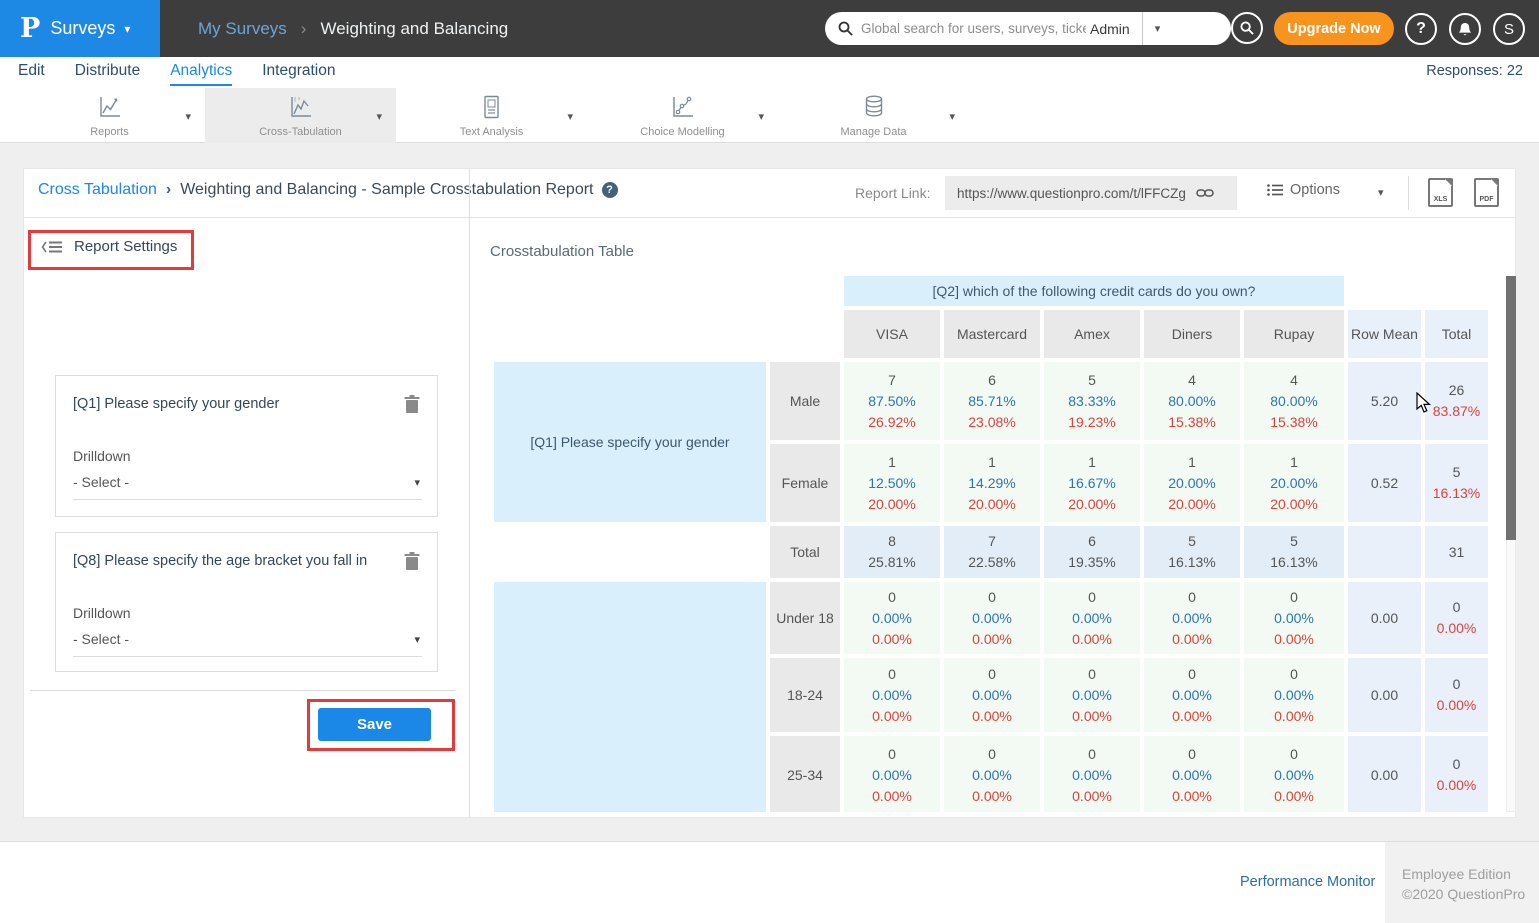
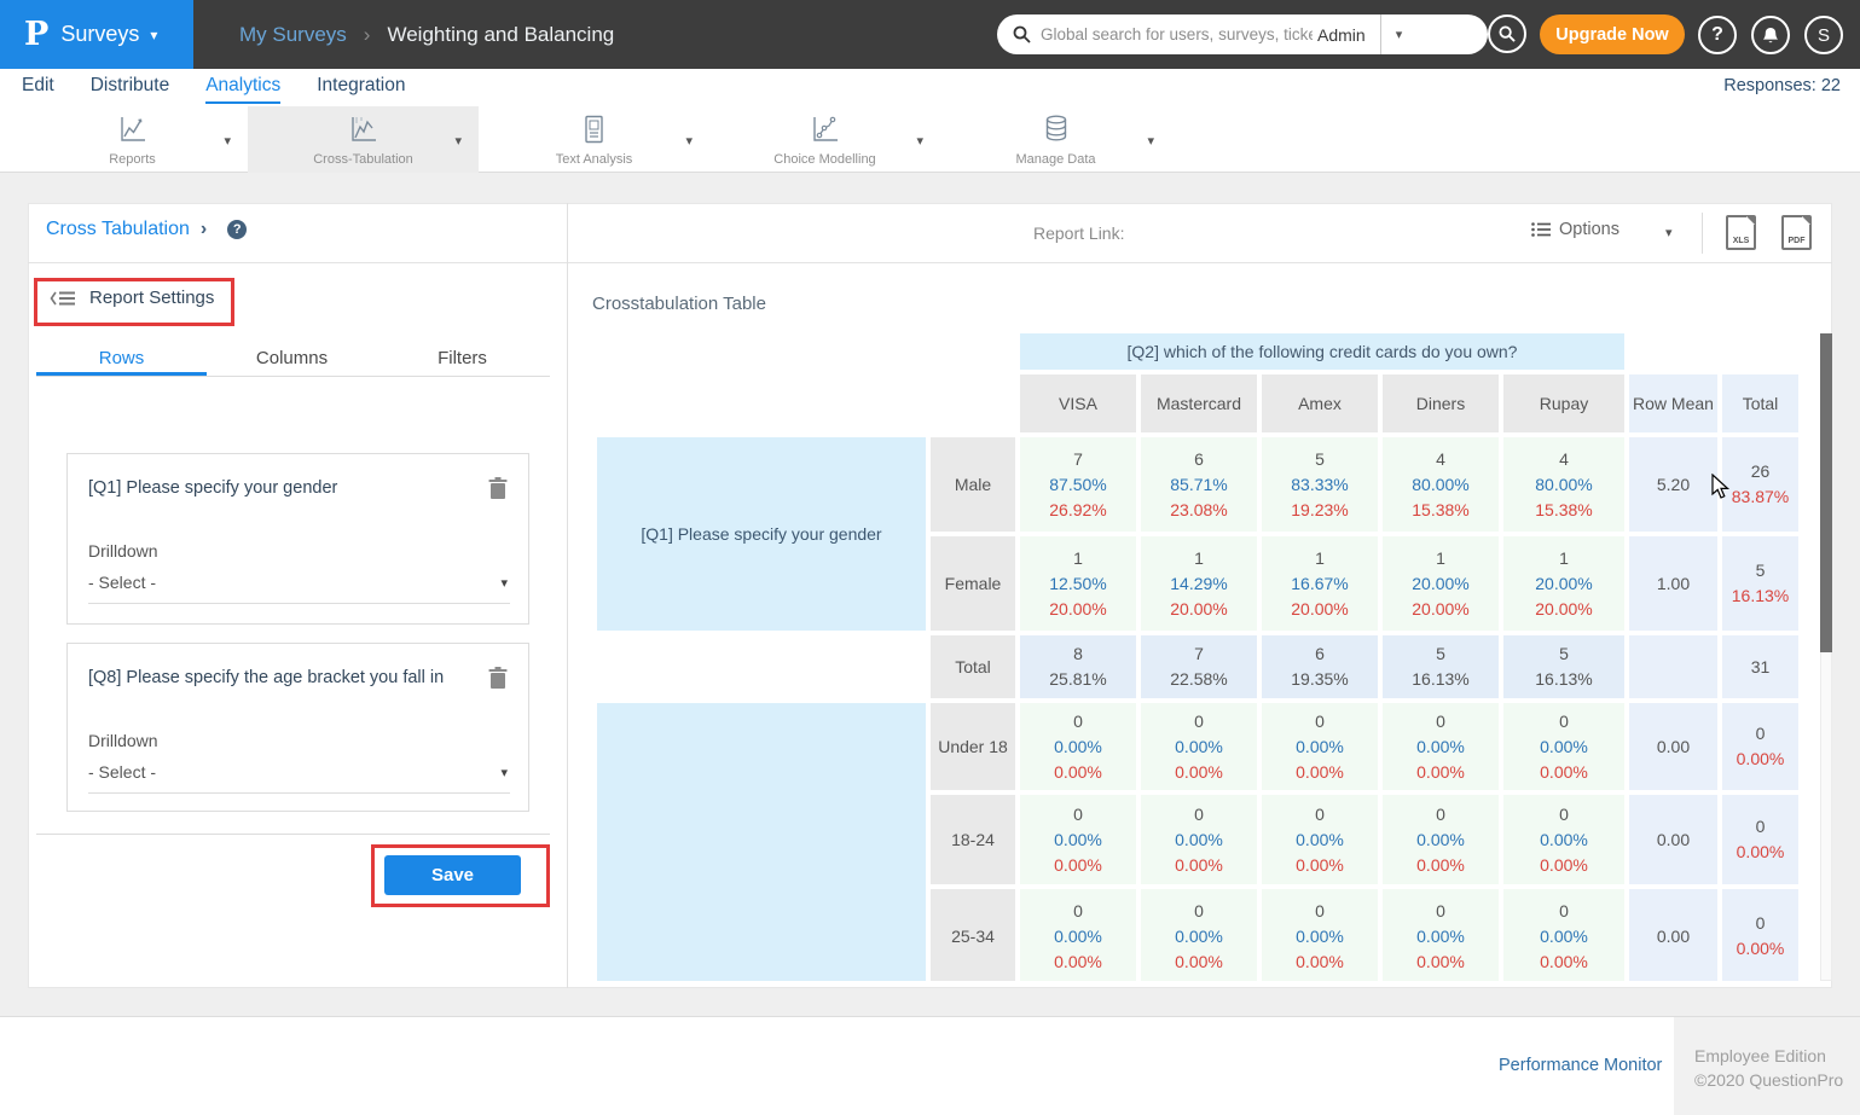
  P
  Surveys
  ▾
  My Surveys
  ›
  Weighting and Balancing
  Global search for users, surveys, tick
  Admin
  ▾
  Upgrade Now
  ?
  S
  Edit Distribute Analytics Integration
  Responses: 22
  Reports
  ▾
  Cross-Tabulation
  ▾
  Text Analysis
  ▾
  Choice Modelling
  ▾
  Manage Data
  ▾
  Cross Tabulation
  ›
- Weighting and Balancing - Sample Crosstabulation Report
  ?
  Report Link:
- https://www.questionpro.com/t/lFFCZg
  Options
  ▾
  Report Settings
+ Rows
+ Columns
+ Filters
  [Q1] Please specify your gender
  Drilldown
  - Select -
  ▾
  [Q8] Please specify the age bracket you fall in
  Drilldown
  - Select -
  ▾
  Save
  Crosstabulation Table
  	[Q2] which of the following credit cards do you own?
  	VISA	Mastercard	Amex	Diners	Rupay	Row Mean	Total
  [Q1] Please specify your gender	Male	787.50%26.92%	685.71%23.08%	583.33%19.23%	480.00%15.38%	480.00%15.38%	5.20	2683.87%
- Female	112.50%20.00%	114.29%20.00%	116.67%20.00%	120.00%20.00%	120.00%20.00%	0.52	516.13%
+ Female	112.50%20.00%	114.29%20.00%	116.67%20.00%	120.00%20.00%	120.00%20.00%	1.00	516.13%
  	Total	825.81%	722.58%	619.35%	516.13%	516.13%		31
  	Under 18	00.00%0.00%	00.00%0.00%	00.00%0.00%	00.00%0.00%	00.00%0.00%	0.00	00.00%
  18-24	00.00%0.00%	00.00%0.00%	00.00%0.00%	00.00%0.00%	00.00%0.00%	0.00	00.00%
  25-34	00.00%0.00%	00.00%0.00%	00.00%0.00%	00.00%0.00%	00.00%0.00%	0.00	00.00%
  Performance Monitor
  Employee Edition
  ©2020 QuestionPro
